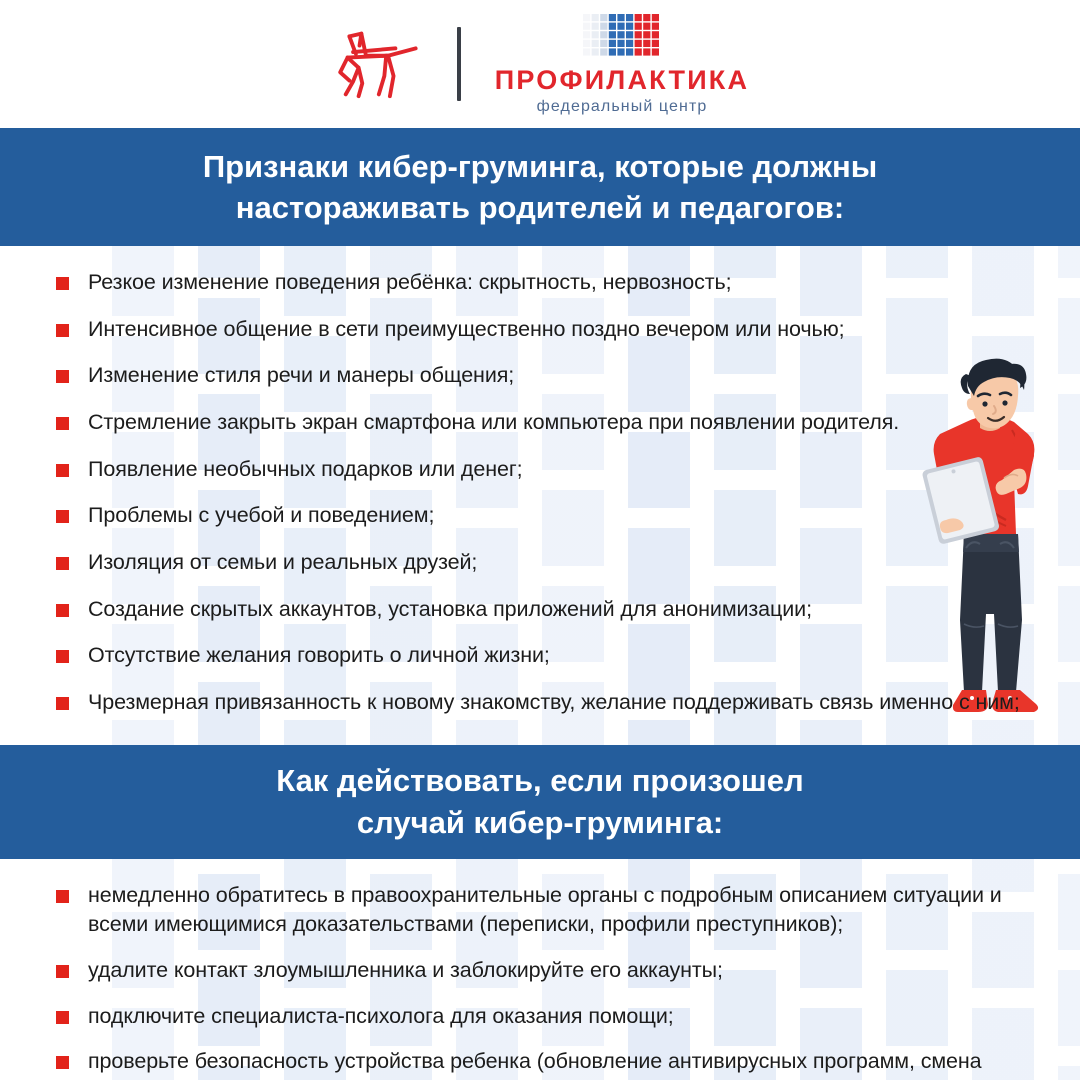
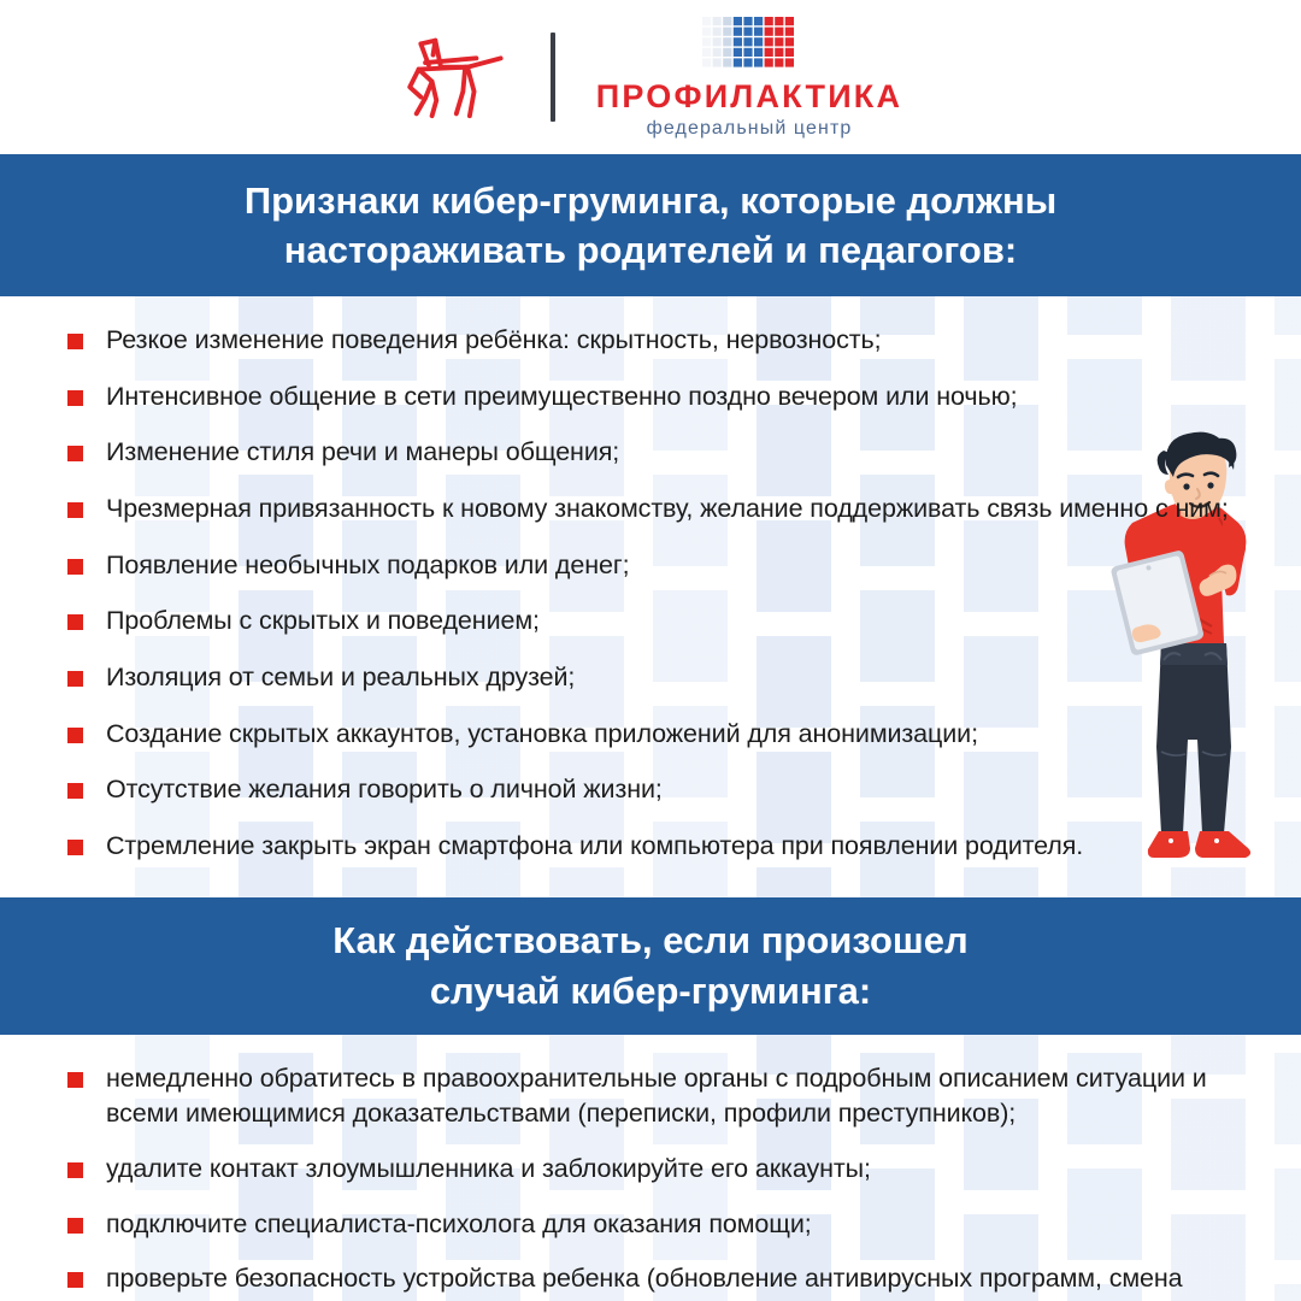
  ПРОФИЛАКТИКА
  федеральный центр
  Признаки кибер-груминга, которые должны
  настораживать родителей и педагогов:
  Резкое изменение поведения ребёнка: скрытность, нервозность;
  Интенсивное общение в сети преимущественно поздно вечером или ночью;
  Изменение стиля речи и манеры общения;
- Стремление закрыть экран смартфона или компьютера при появлении родителя.
+ Чрезмерная привязанность к новому знакомству, желание поддерживать связь именно с ним;
  Появление необычных подарков или денег;
- Проблемы с учебой и поведением;
+ Проблемы с скрытых и поведением;
  Изоляция от семьи и реальных друзей;
  Создание скрытых аккаунтов, установка приложений для анонимизации;
  Отсутствие желания говорить о личной жизни;
- Чрезмерная привязанность к новому знакомству, желание поддерживать связь именно с ним;
+ Стремление закрыть экран смартфона или компьютера при появлении родителя.
  Как действовать, если произошел
  случай кибер-груминга:
  немедленно обратитесь в правоохранительные органы с подробным описанием ситуации и всеми имеющимися доказательствами (переписки, профили преступников);
  удалите контакт злоумышленника и заблокируйте его аккаунты;
  подключите специалиста-психолога для оказания помощи;
  проверьте безопасность устройства ребенка (обновление антивирусных программ, смена
